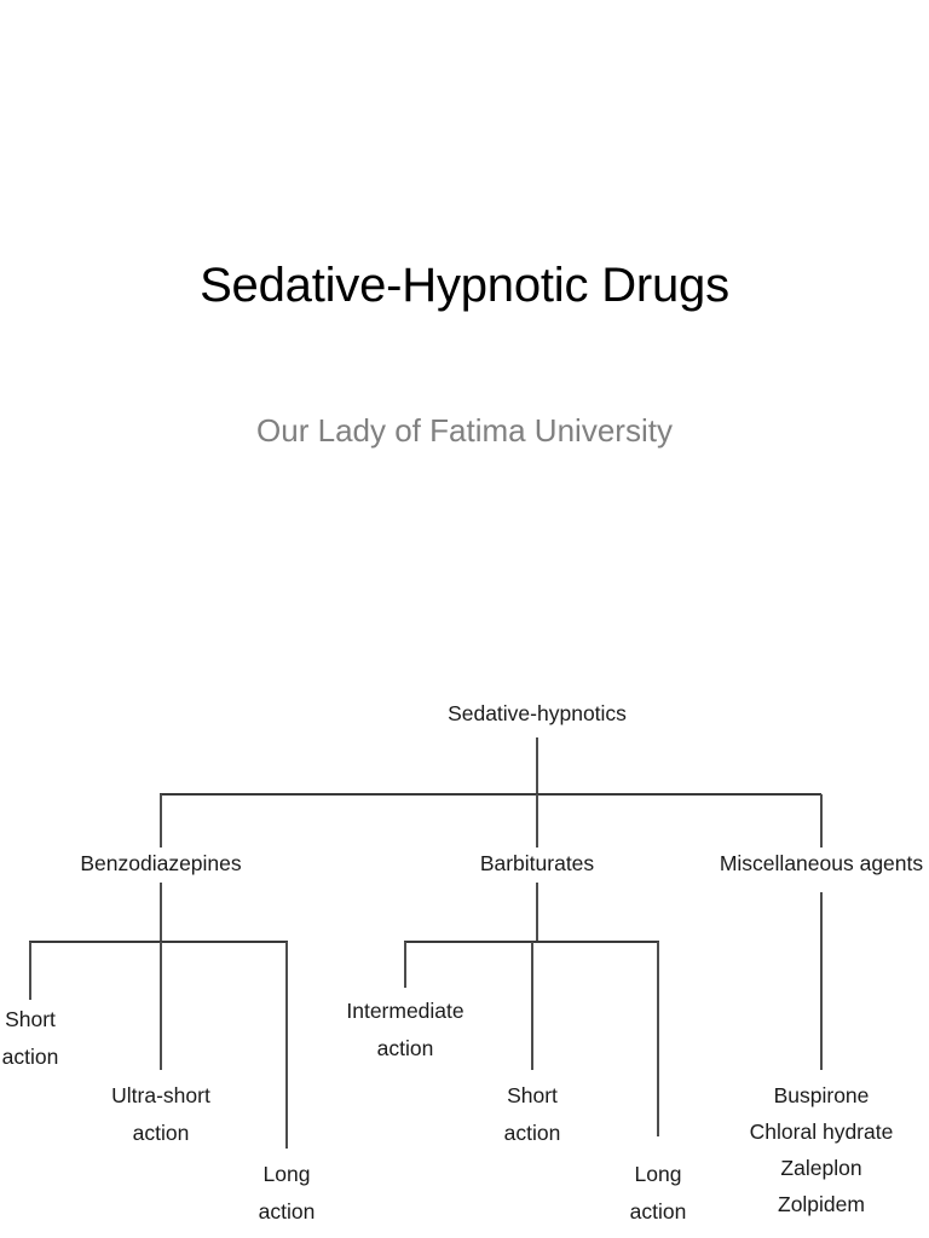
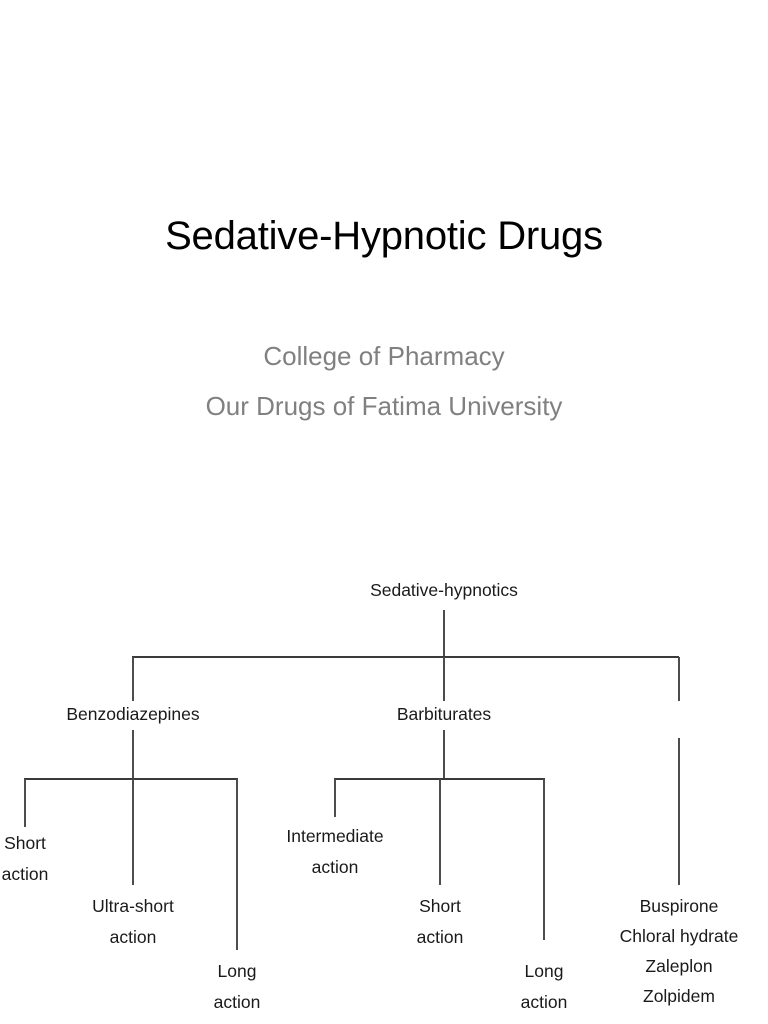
  Sedative-Hypnotic Drugs
+ College of Pharmacy
- Our Lady of Fatima University
+ Our Drugs of Fatima University
  Sedative-hypnotics
  Benzodiazepines
  Barbiturates
- Miscellaneous agents
  Short
  action
  Ultra-short
  action
  Long
  action
  Intermediate
  action
  Short
  action
  Long
  action
  Buspirone
  Chloral hydrate
  Zaleplon
  Zolpidem
